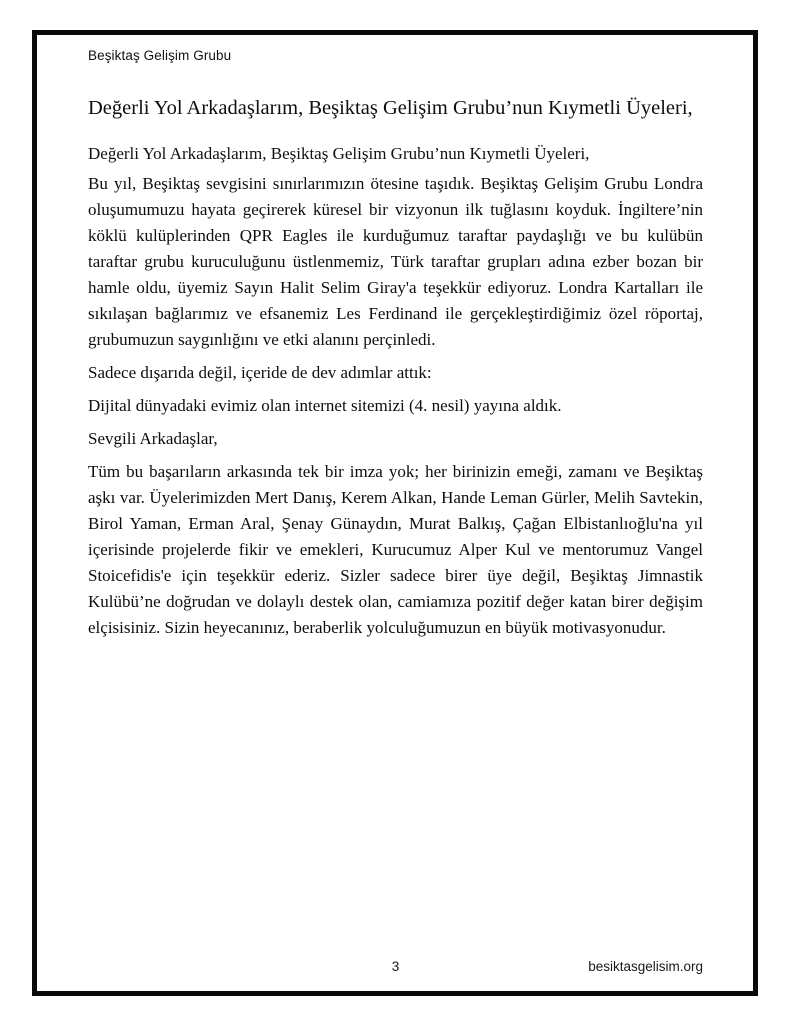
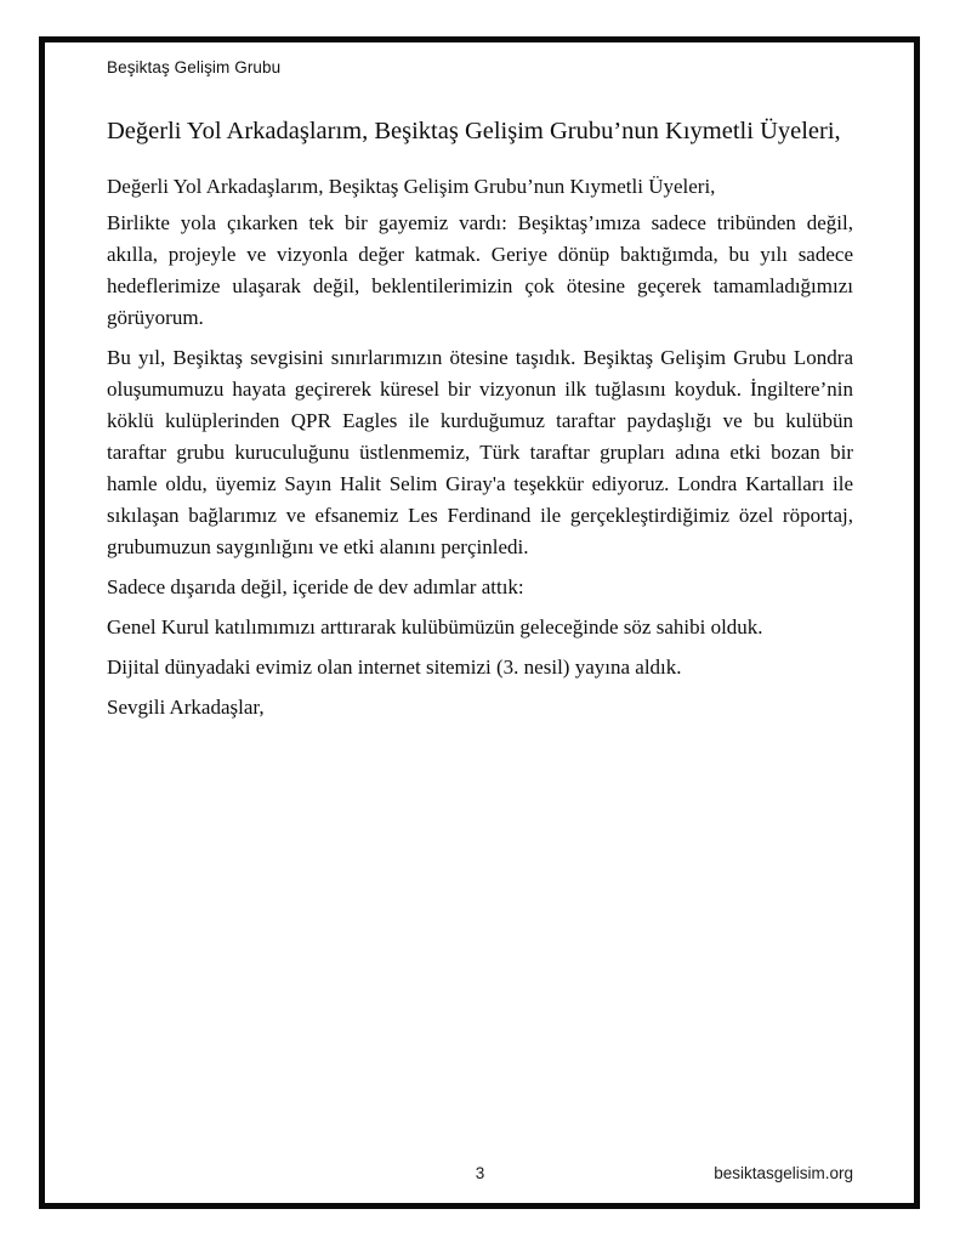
  Beşiktaş Gelişim Grubu
  Değerli Yol Arkadaşlarım, Beşiktaş Gelişim Grubu’nun Kıymetli Üyeleri,
  Değerli Yol Arkadaşlarım, Beşiktaş Gelişim Grubu’nun Kıymetli Üyeleri,
+ Birlikte yola çıkarken tek bir gayemiz vardı: Beşiktaş’ımıza sadece tribünden değil, akılla, projeyle ve vizyonla değer katmak. Geriye dönüp baktığımda, bu yılı sadece hedeflerimize ulaşarak değil, beklentilerimizin çok ötesine geçerek tamamladığımızı görüyorum.
- Bu yıl, Beşiktaş sevgisini sınırlarımızın ötesine taşıdık. Beşiktaş Gelişim Grubu Londra oluşumumuzu hayata geçirerek küresel bir vizyonun ilk tuğlasını koyduk. İngiltere’nin köklü kulüplerinden QPR Eagles ile kurduğumuz taraftar paydaşlığı ve bu kulübün taraftar grubu kuruculuğunu üstlenmemiz, Türk taraftar grupları adına ezber bozan bir hamle oldu, üyemiz Sayın Halit Selim Giray'a teşekkür ediyoruz. Londra Kartalları ile sıkılaşan bağlarımız ve efsanemiz Les Ferdinand ile gerçekleştirdiğimiz özel röportaj, grubumuzun saygınlığını ve etki alanını perçinledi.
+ Bu yıl, Beşiktaş sevgisini sınırlarımızın ötesine taşıdık. Beşiktaş Gelişim Grubu Londra oluşumumuzu hayata geçirerek küresel bir vizyonun ilk tuğlasını koyduk. İngiltere’nin köklü kulüplerinden QPR Eagles ile kurduğumuz taraftar paydaşlığı ve bu kulübün taraftar grubu kuruculuğunu üstlenmemiz, Türk taraftar grupları adına etki bozan bir hamle oldu, üyemiz Sayın Halit Selim Giray'a teşekkür ediyoruz. Londra Kartalları ile sıkılaşan bağlarımız ve efsanemiz Les Ferdinand ile gerçekleştirdiğimiz özel röportaj, grubumuzun saygınlığını ve etki alanını perçinledi.
  Sadece dışarıda değil, içeride de dev adımlar attık:
+ Genel Kurul katılımımızı arttırarak kulübümüzün geleceğinde söz sahibi olduk.
- Dijital dünyadaki evimiz olan internet sitemizi (4. nesil) yayına aldık.
+ Dijital dünyadaki evimiz olan internet sitemizi (3. nesil) yayına aldık.
  Sevgili Arkadaşlar,
- Tüm bu başarıların arkasında tek bir imza yok; her birinizin emeği, zamanı ve Beşiktaş aşkı var. Üyelerimizden Mert Danış, Kerem Alkan, Hande Leman Gürler, Melih Savtekin, Birol Yaman, Erman Aral, Şenay Günaydın, Murat Balkış, Çağan Elbistanlıoğlu'na yıl içerisinde projelerde fikir ve emekleri, Kurucumuz Alper Kul ve mentorumuz Vangel Stoicefidis'e için teşekkür ederiz. Sizler sadece birer üye değil, Beşiktaş Jimnastik Kulübü’ne doğrudan ve dolaylı destek olan, camiamıza pozitif değer katan birer değişim elçisisiniz. Sizin heyecanınız, beraberlik yolculuğumuzun en büyük motivasyonudur.
  3
  besiktasgelisim.org
